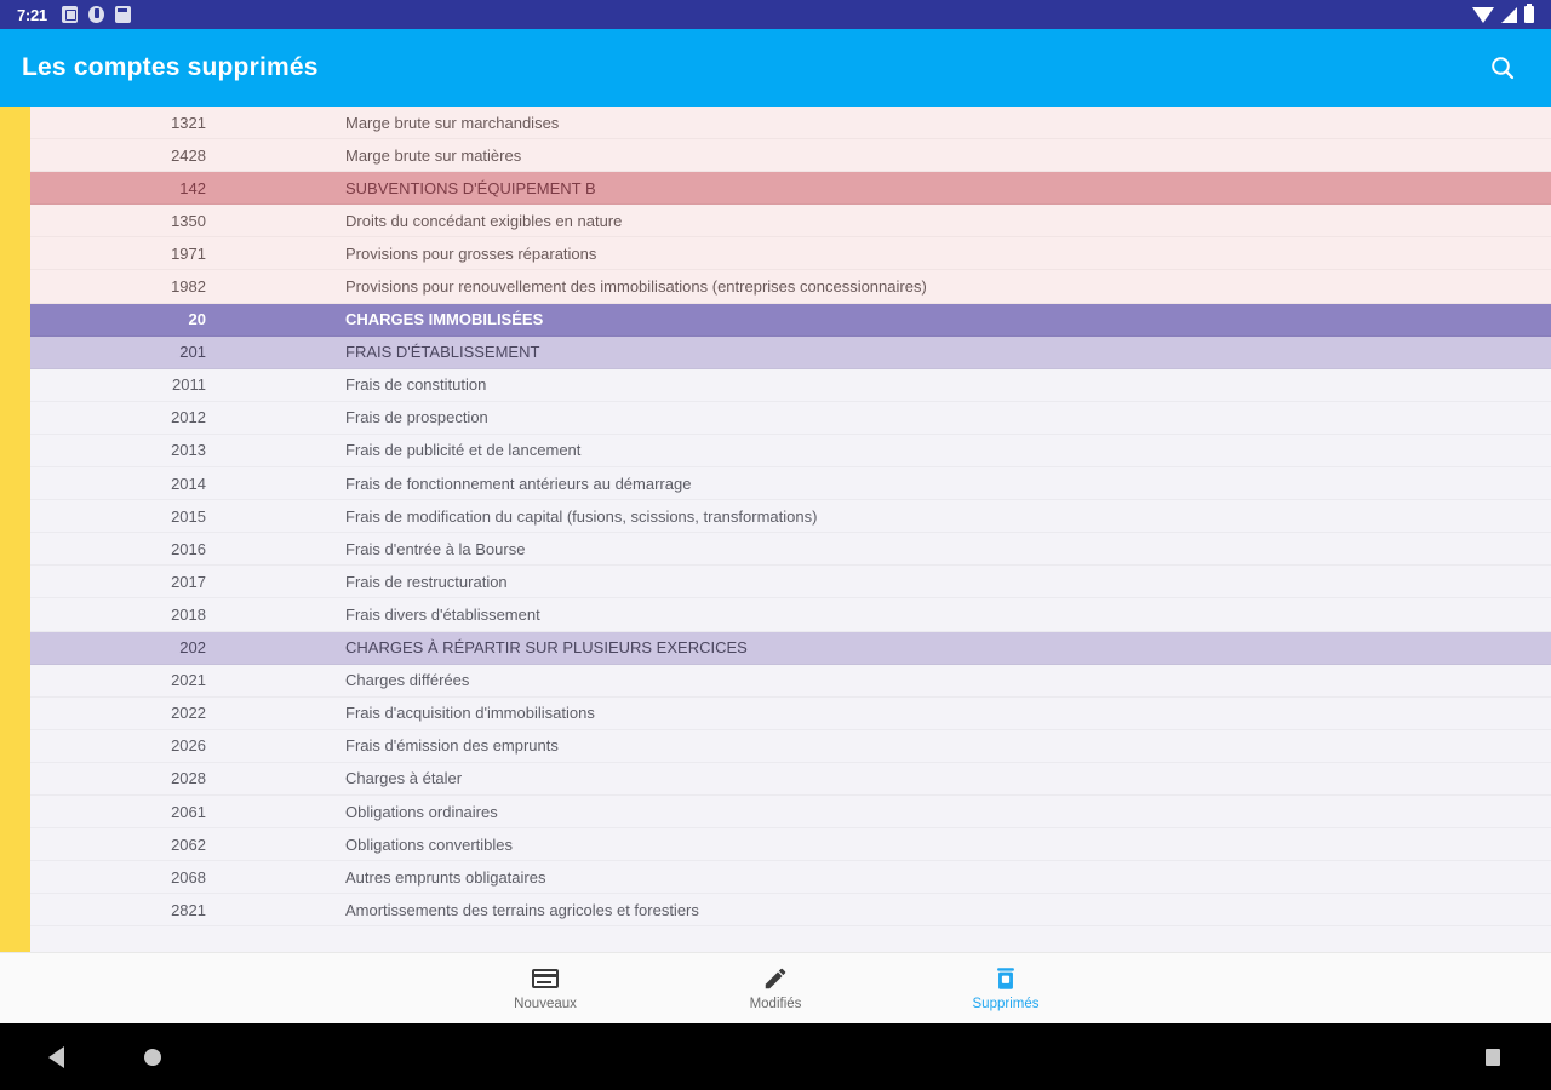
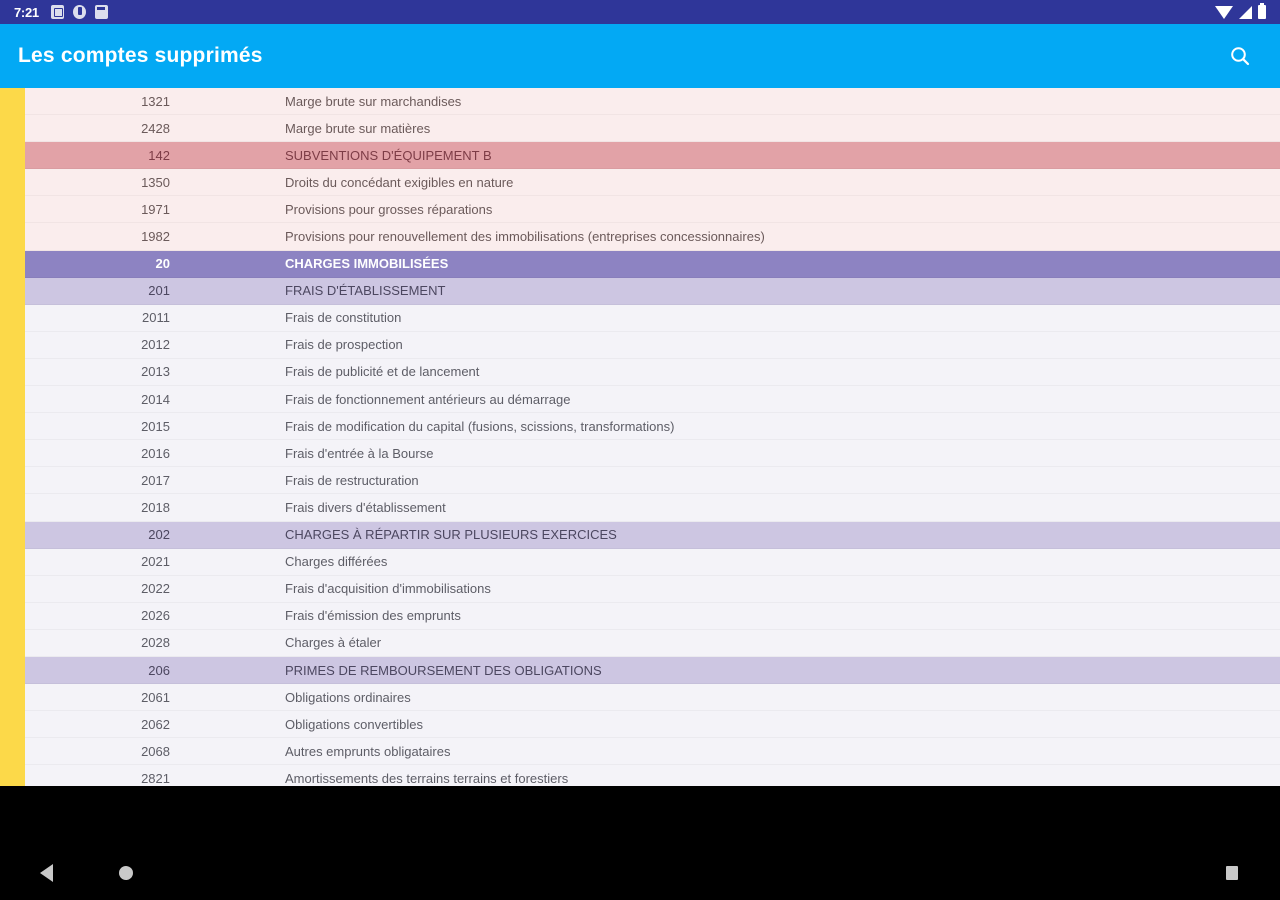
  7:21
  Les comptes supprimés
  1321
  Marge brute sur marchandises
  2428
  Marge brute sur matières
  142
  SUBVENTIONS D'ÉQUIPEMENT B
  1350
  Droits du concédant exigibles en nature
  1971
  Provisions pour grosses réparations
  1982
  Provisions pour renouvellement des immobilisations (entreprises concessionnaires)
  20
  CHARGES IMMOBILISÉES
  201
  FRAIS D'ÉTABLISSEMENT
  2011
  Frais de constitution
  2012
  Frais de prospection
  2013
  Frais de publicité et de lancement
  2014
  Frais de fonctionnement antérieurs au démarrage
  2015
  Frais de modification du capital (fusions, scissions, transformations)
  2016
  Frais d'entrée à la Bourse
  2017
  Frais de restructuration
  2018
  Frais divers d'établissement
  202
  CHARGES À RÉPARTIR SUR PLUSIEURS EXERCICES
  2021
  Charges différées
  2022
  Frais d'acquisition d'immobilisations
  2026
  Frais d'émission des emprunts
  2028
  Charges à étaler
+ 206
+ PRIMES DE REMBOURSEMENT DES OBLIGATIONS
  2061
  Obligations ordinaires
  2062
  Obligations convertibles
  2068
  Autres emprunts obligataires
  2821
- Amortissements des terrains agricoles et forestiers
+ Amortissements des terrains terrains et forestiers
- Nouveaux
- Modifiés
- Supprimés
